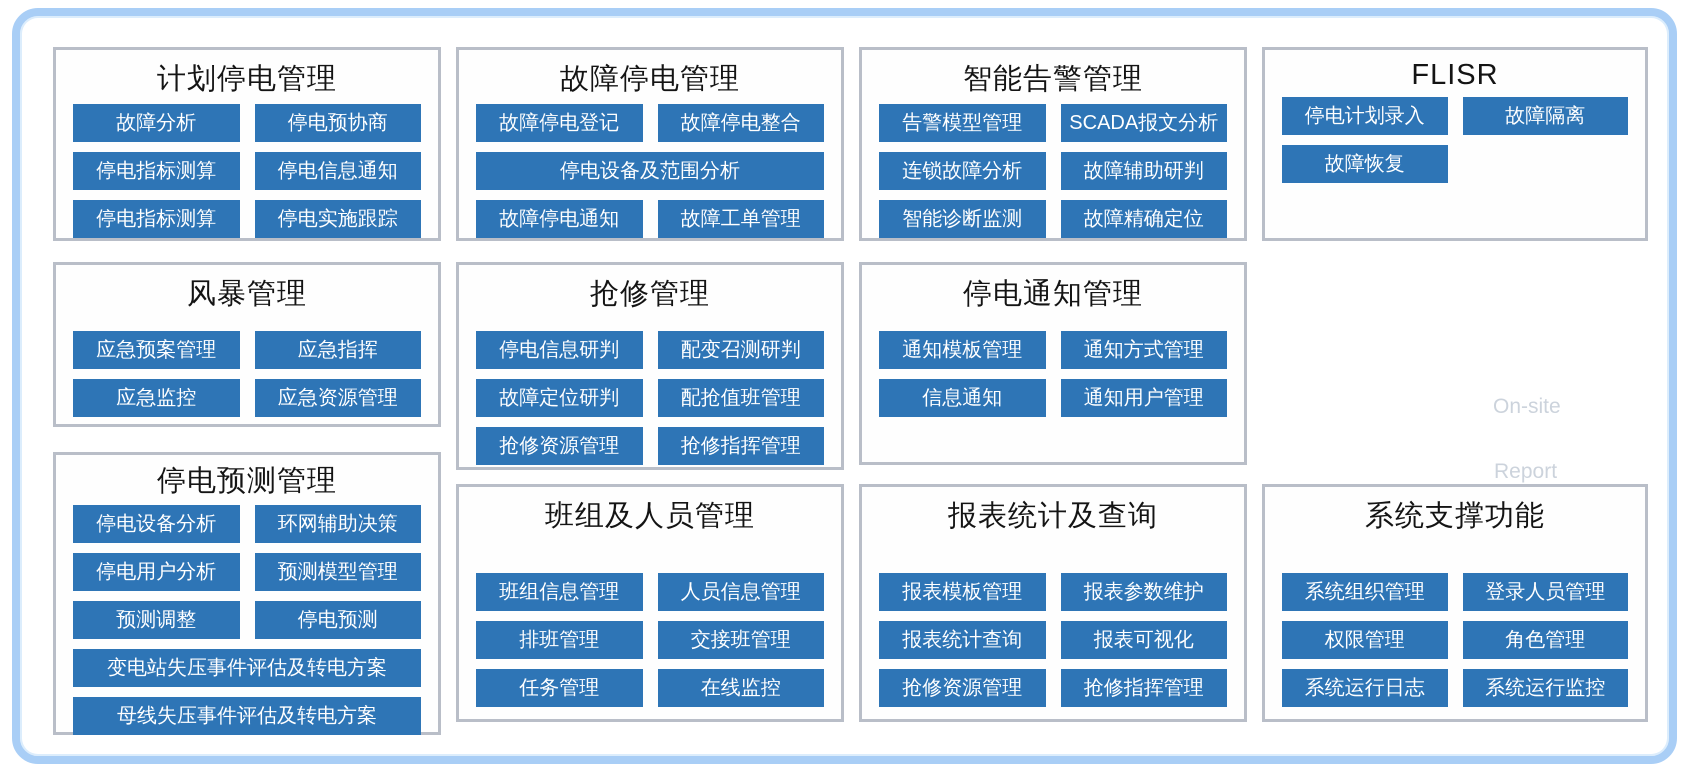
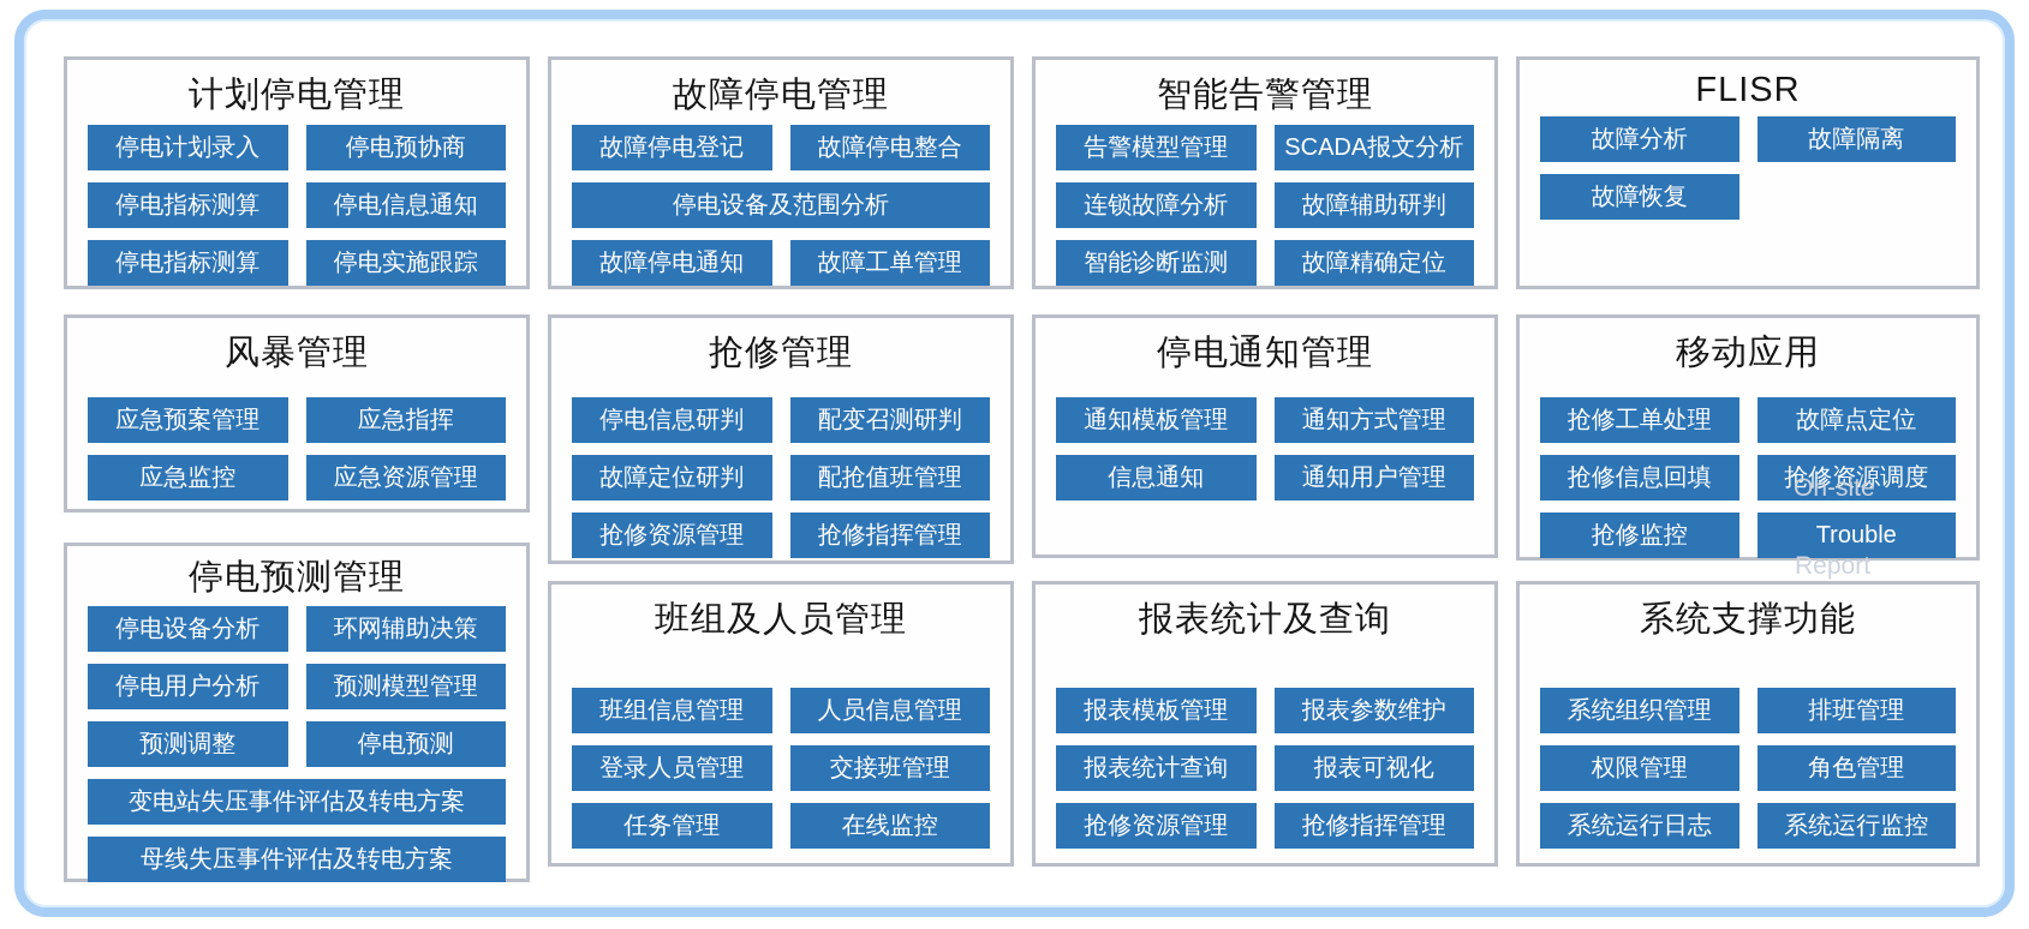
  计划停电管理
- 故障分析
+ 停电计划录入
  停电预协商
  停电指标测算
  停电信息通知
  停电指标测算
  停电实施跟踪
  故障停电管理
  故障停电登记
  故障停电整合
  停电设备及范围分析
  故障停电通知
  故障工单管理
  智能告警管理
  告警模型管理
  SCADA报文分析
  连锁故障分析
  故障辅助研判
  智能诊断监测
  故障精确定位
  FLISR
- 停电计划录入
+ 故障分析
  故障隔离
  故障恢复
  风暴管理
  应急预案管理
  应急指挥
  应急监控
  应急资源管理
  抢修管理
  停电信息研判
  配变召测研判
  故障定位研判
  配抢值班管理
  抢修资源管理
  抢修指挥管理
  停电通知管理
  通知模板管理
  通知方式管理
  信息通知
  通知用户管理
+ 移动应用
+ 抢修工单处理
+ 故障点定位
+ 抢修信息回填
+ 抢修资源调度
+ 抢修监控
+ Trouble
  停电预测管理
  停电设备分析
  环网辅助决策
  停电用户分析
  预测模型管理
  预测调整
  停电预测
  变电站失压事件评估及转电方案
  母线失压事件评估及转电方案
  班组及人员管理
  班组信息管理
  人员信息管理
- 排班管理
+ 登录人员管理
  交接班管理
  任务管理
  在线监控
  报表统计及查询
  报表模板管理
  报表参数维护
  报表统计查询
  报表可视化
  抢修资源管理
  抢修指挥管理
  系统支撑功能
  系统组织管理
- 登录人员管理
+ 排班管理
  权限管理
  角色管理
  系统运行日志
  系统运行监控
  On-site
  Report
